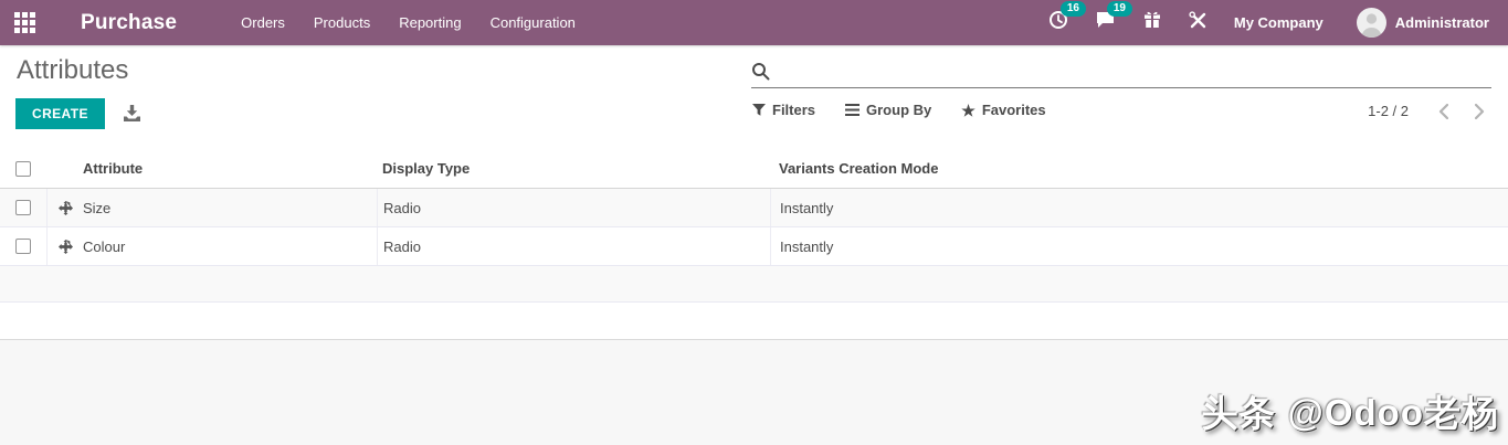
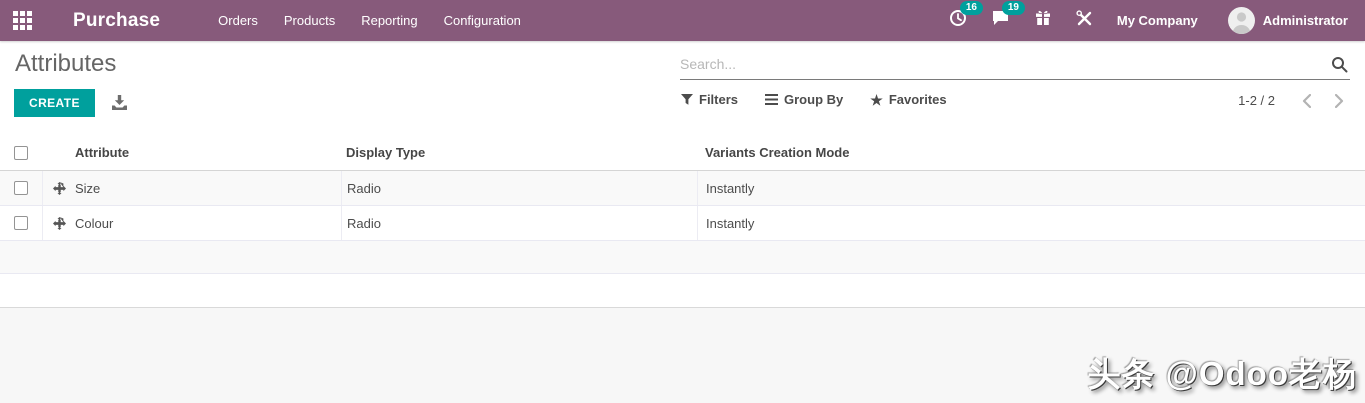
  Purchase
  Orders
  Products
  Reporting
  Configuration
  16
  19
  My Company
  Administrator
  Attributes
+ Search...
  CREATE
  Filters
  Group By
  ★
  Favorites
  1-2 / 2
  Attribute
  Display Type
  Variants Creation Mode
  Size
  Radio
  Instantly
  Colour
  Radio
  Instantly
  头条 @Odoo老杨
